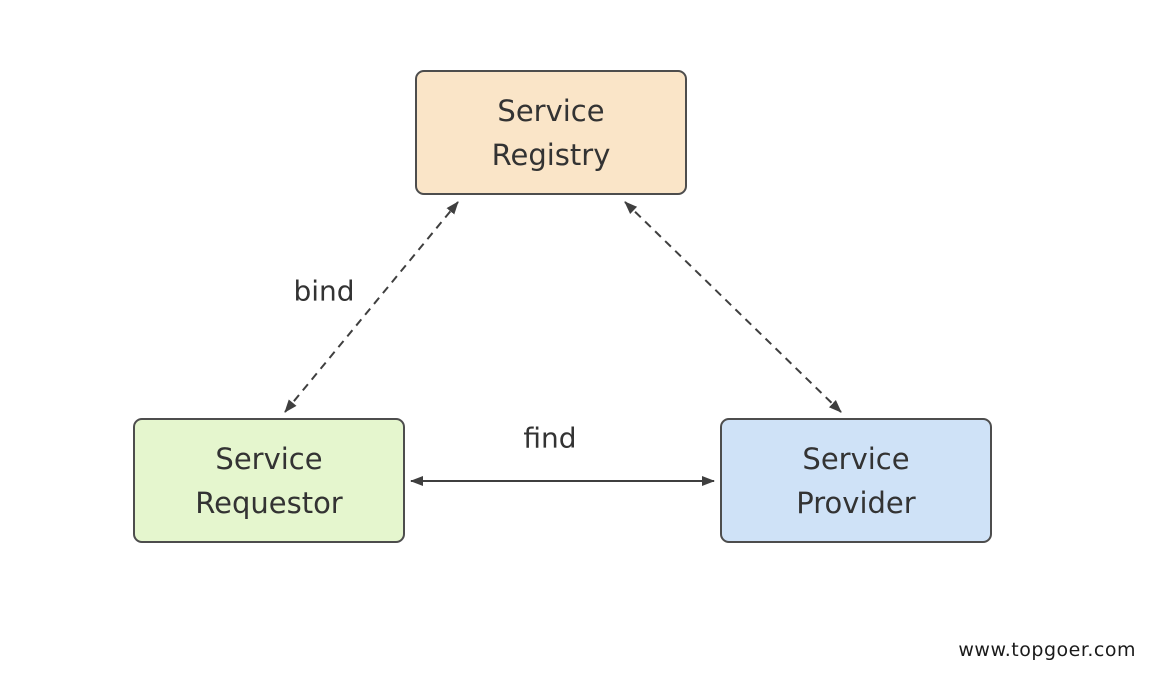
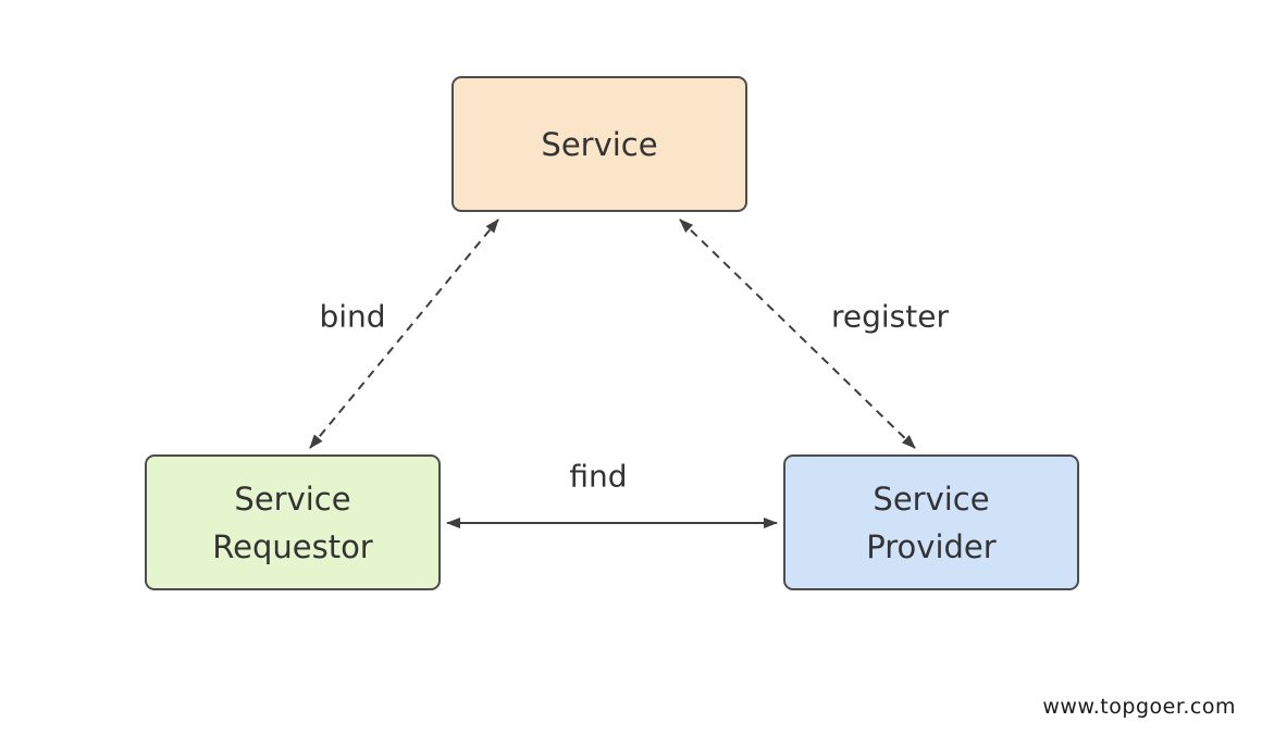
  Service
- Registry
  Service
  Requestor
  Service
  Provider
  bind
+ register
  find
  www.topgoer.com
